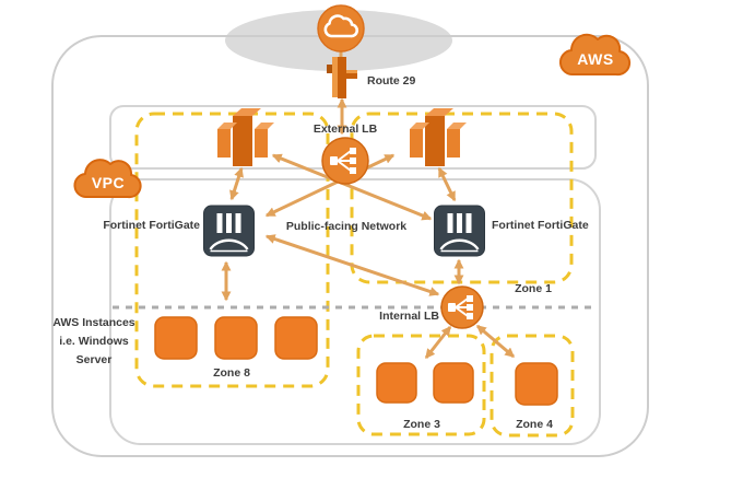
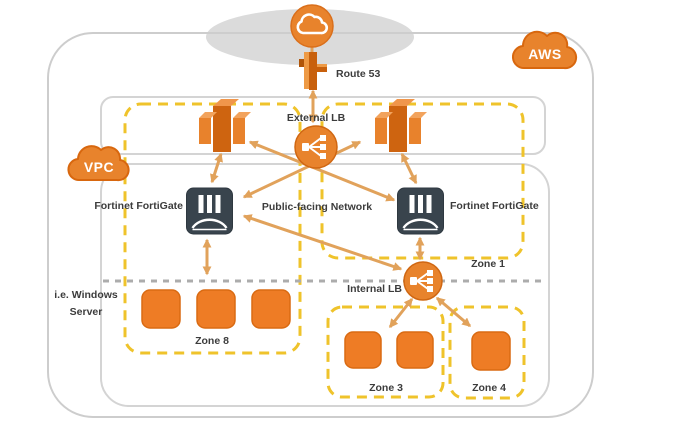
  AWS
  VPC
- Route 29
+ Route 53
  External LB
  Fortinet FortiGate
  Fortinet FortiGate
  Public-facing Network
  Zone 1
  Internal LB
- AWS Instances
  i.e. Windows
  Server
  Zone 8
  Zone 3
  Zone 4
